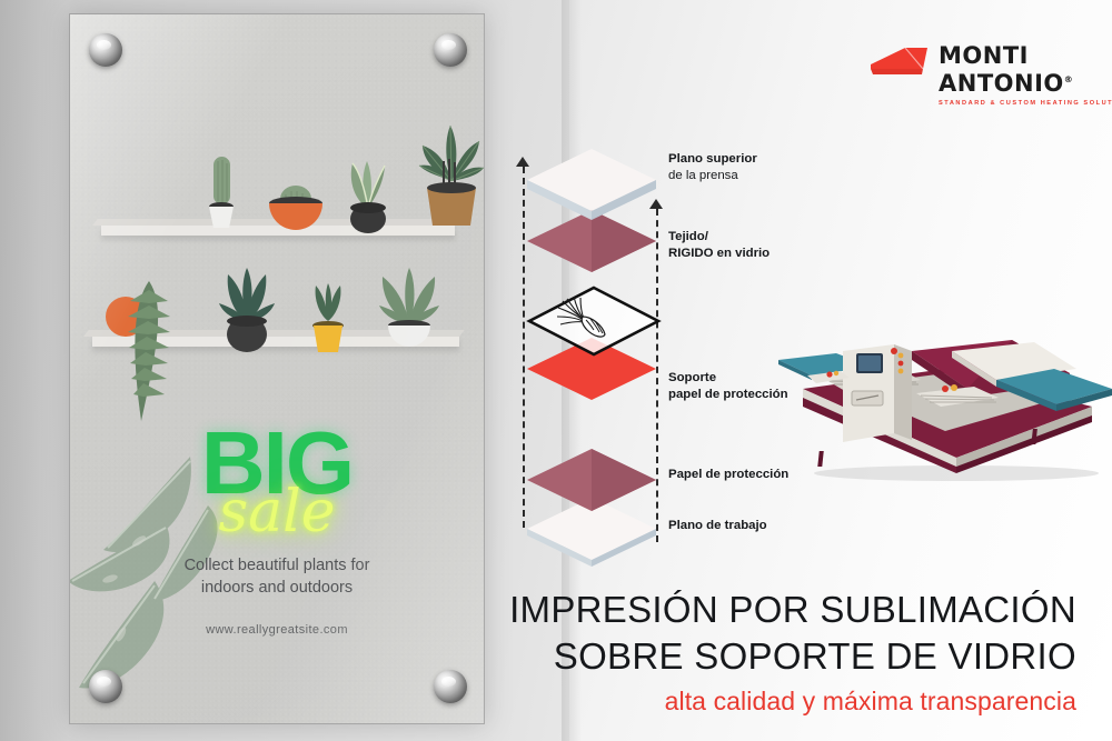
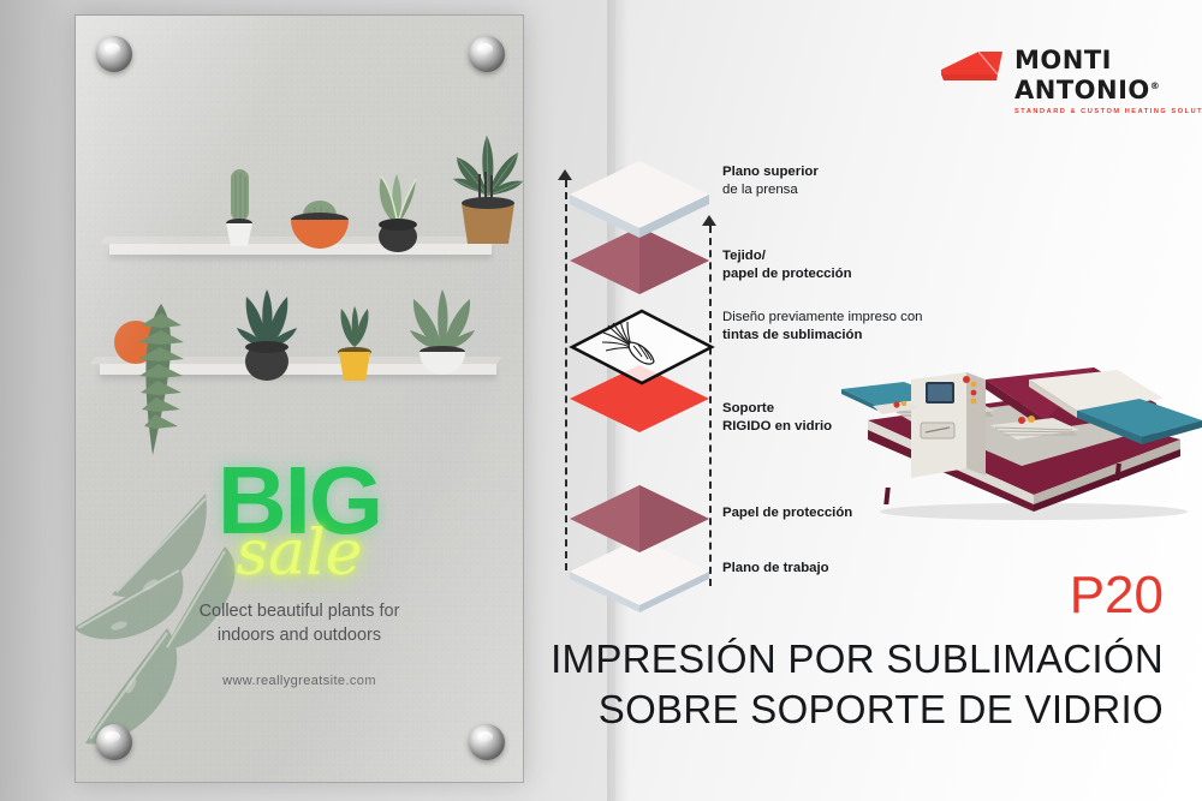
  MONTI ANTONIO®
  Plano superior
  de la prensa
  Tejido/
- RIGIDO en vidrio
+ papel de protección
+ Diseño previamente impreso con
+ tintas de sublimación
  Soporte
- papel de protección
+ RIGIDO en vidrio
  Papel de protección
  Plano de trabajo
+ P20
  IMPRESIÓN POR SUBLIMACIÓN
  SOBRE SOPORTE DE VIDRIO
- alta calidad y máxima transparencia
